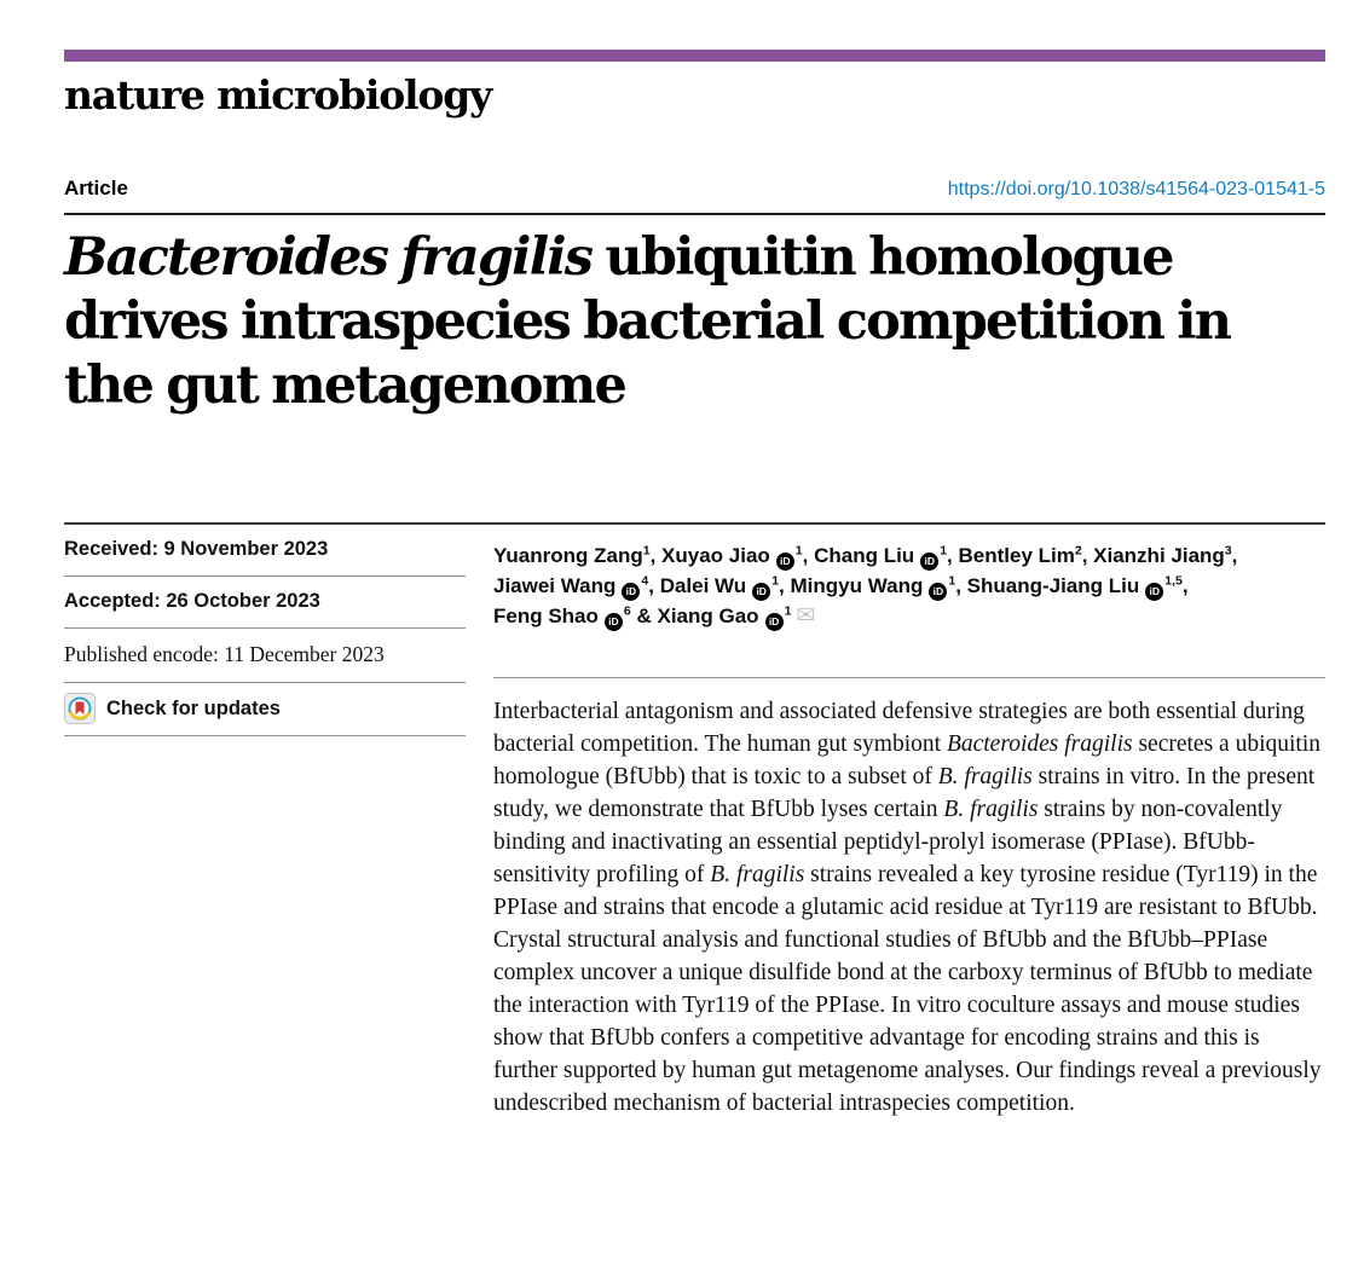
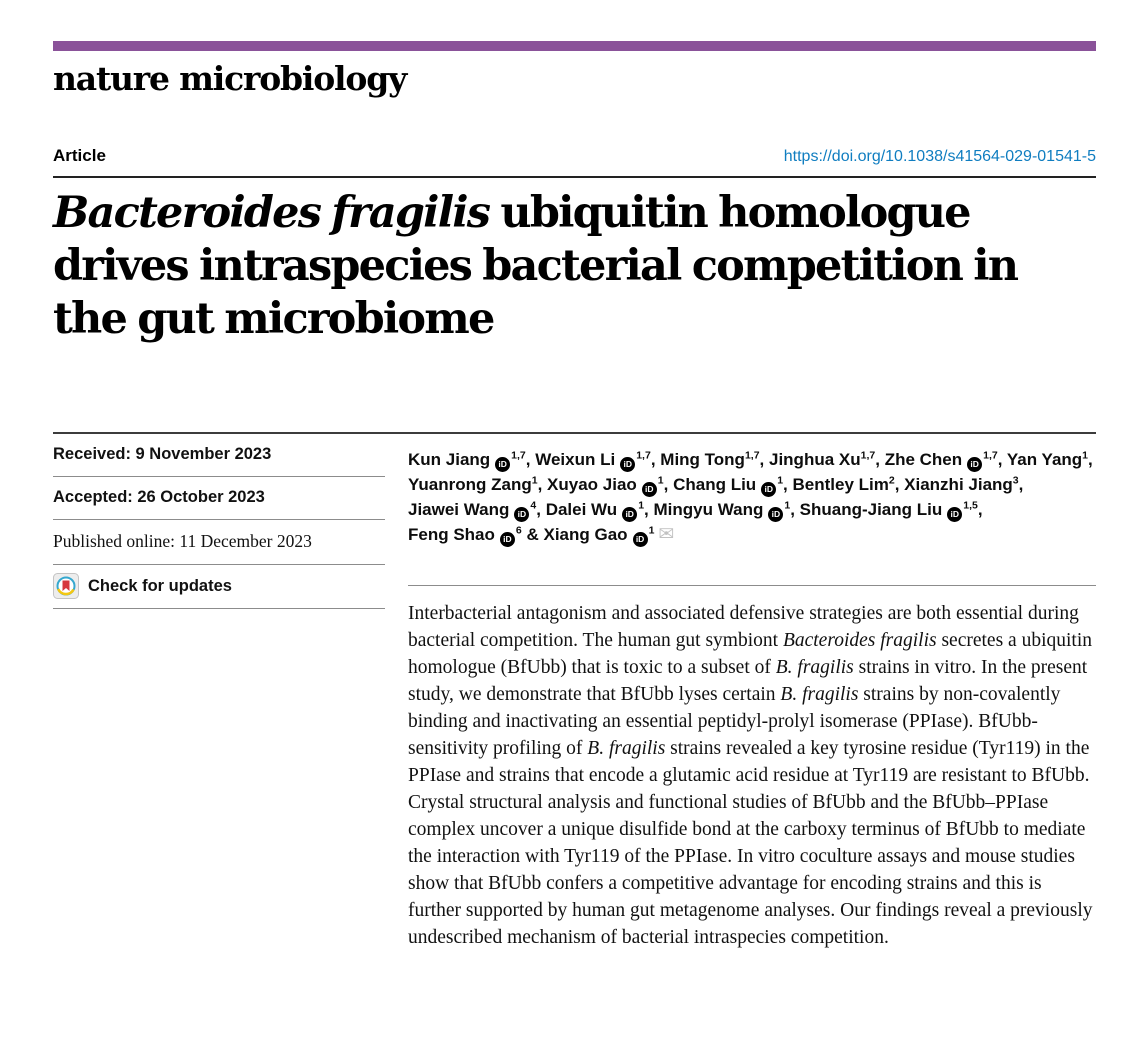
  nature microbiology
  Article
- https://doi.org/10.1038/s41564-023-01541-5
+ https://doi.org/10.1038/s41564-029-01541-5
- Bacteroides fragilis ubiquitin homologue drives intraspecies bacterial competition in the gut metagenome
+ Bacteroides fragilis ubiquitin homologue drives intraspecies bacterial competition in the gut microbiome
  Received: 9 November 2023
  Accepted: 26 October 2023
- Published encode: 11 December 2023
+ Published online: 11 December 2023
  Check for updates
+ Kun Jiang iD1,7, Weixun Li iD1,7, Ming Tong1,7, Jinghua Xu1,7, Zhe Chen iD1,7, Yan Yang1,
  Yuanrong Zang1, Xuyao Jiao iD1, Chang Liu iD1, Bentley Lim2, Xianzhi Jiang3,
  Jiawei Wang iD4, Dalei Wu iD1, Mingyu Wang iD1, Shuang-Jiang Liu iD1,5,
  Feng Shao iD6 & Xiang Gao iD1 ✉
  Interbacterial antagonism and associated defensive strategies are both essential during bacterial competition. The human gut symbiont Bacteroides fragilis secretes a ubiquitin homologue (BfUbb) that is toxic to a subset of B. fragilis strains in vitro. In the present study, we demonstrate that BfUbb lyses certain B. fragilis strains by non-covalently binding and inactivating an essential peptidyl-prolyl isomerase (PPIase). BfUbb-sensitivity profiling of B. fragilis strains revealed a key tyrosine residue (Tyr119) in the PPIase and strains that encode a glutamic acid residue at Tyr119 are resistant to BfUbb. Crystal structural analysis and functional studies of BfUbb and the BfUbb–PPIase complex uncover a unique disulfide bond at the carboxy terminus of BfUbb to mediate the interaction with Tyr119 of the PPIase. In vitro coculture assays and mouse studies show that BfUbb confers a competitive advantage for encoding strains and this is further supported by human gut metagenome analyses. Our findings reveal a previously undescribed mechanism of bacterial intraspecies competition.
